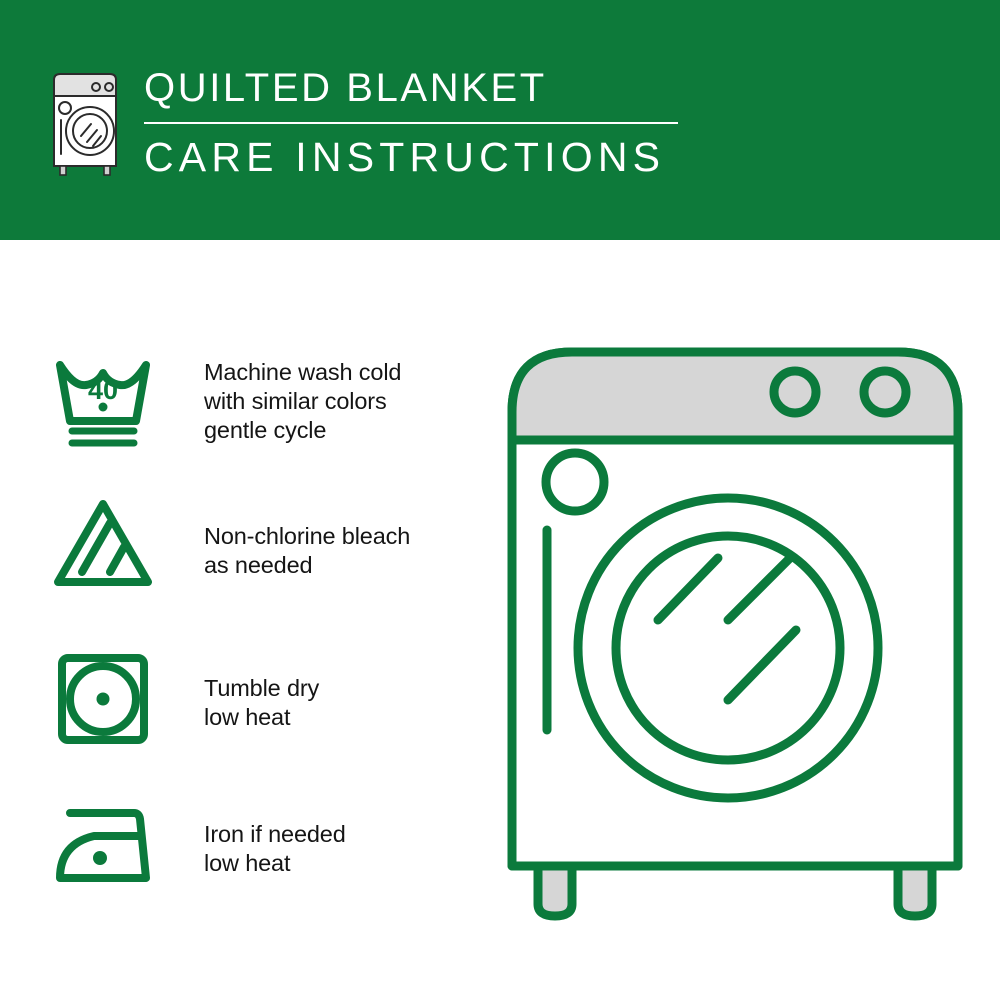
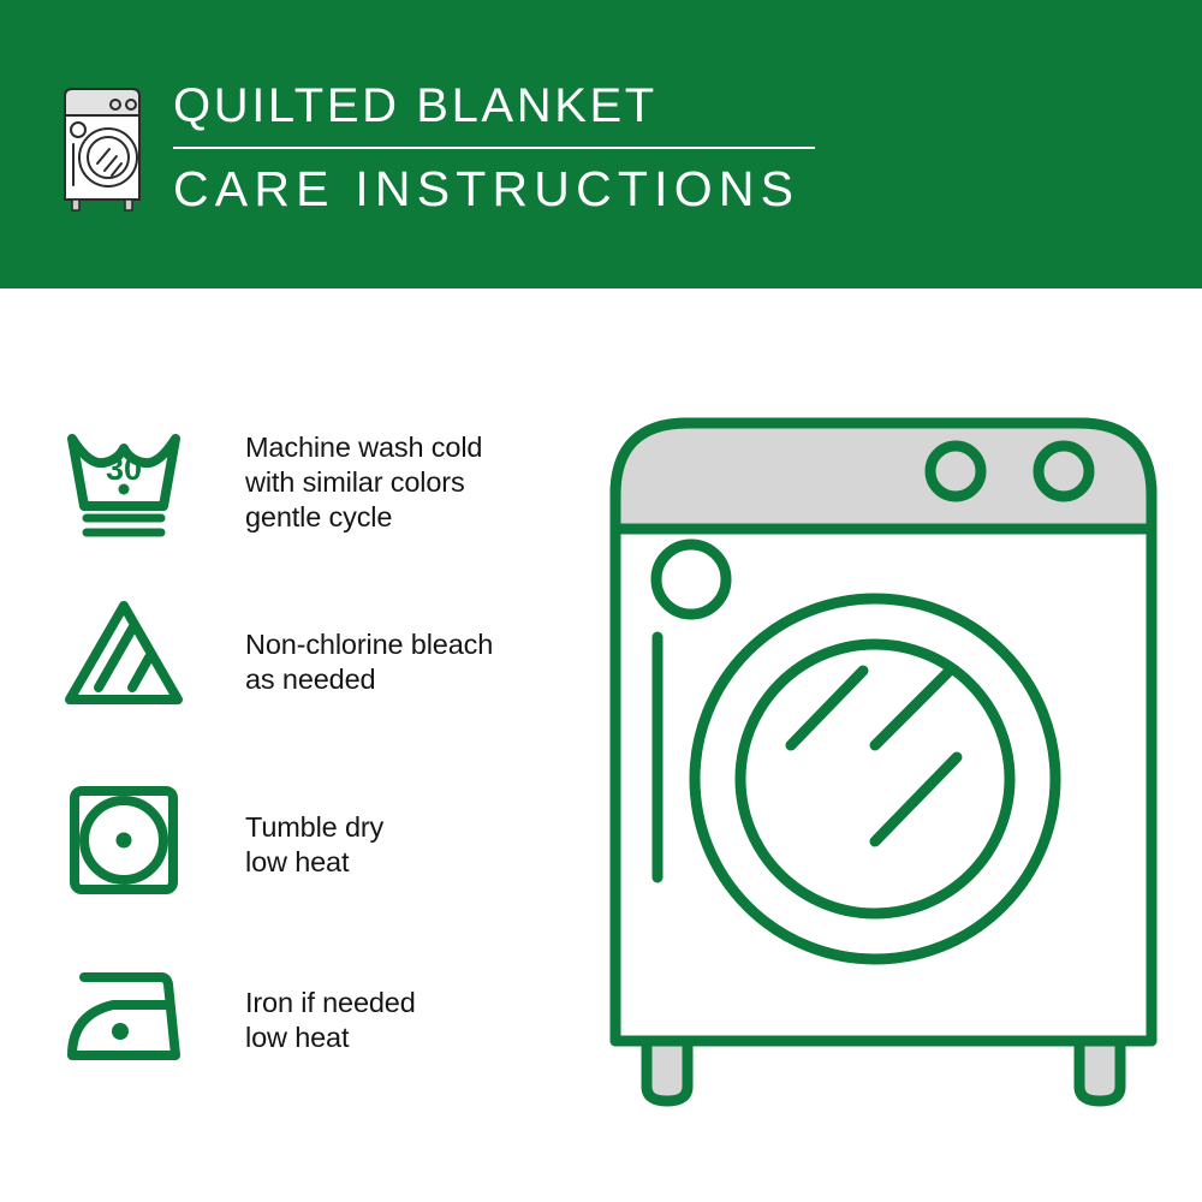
  QUILTED BLANKET
  CARE INSTRUCTIONS
- 40
+ 30
  Machine wash cold
  with similar colors
  gentle cycle
  Non-chlorine bleach
  as needed
  Tumble dry
  low heat
  Iron if needed
  low heat
